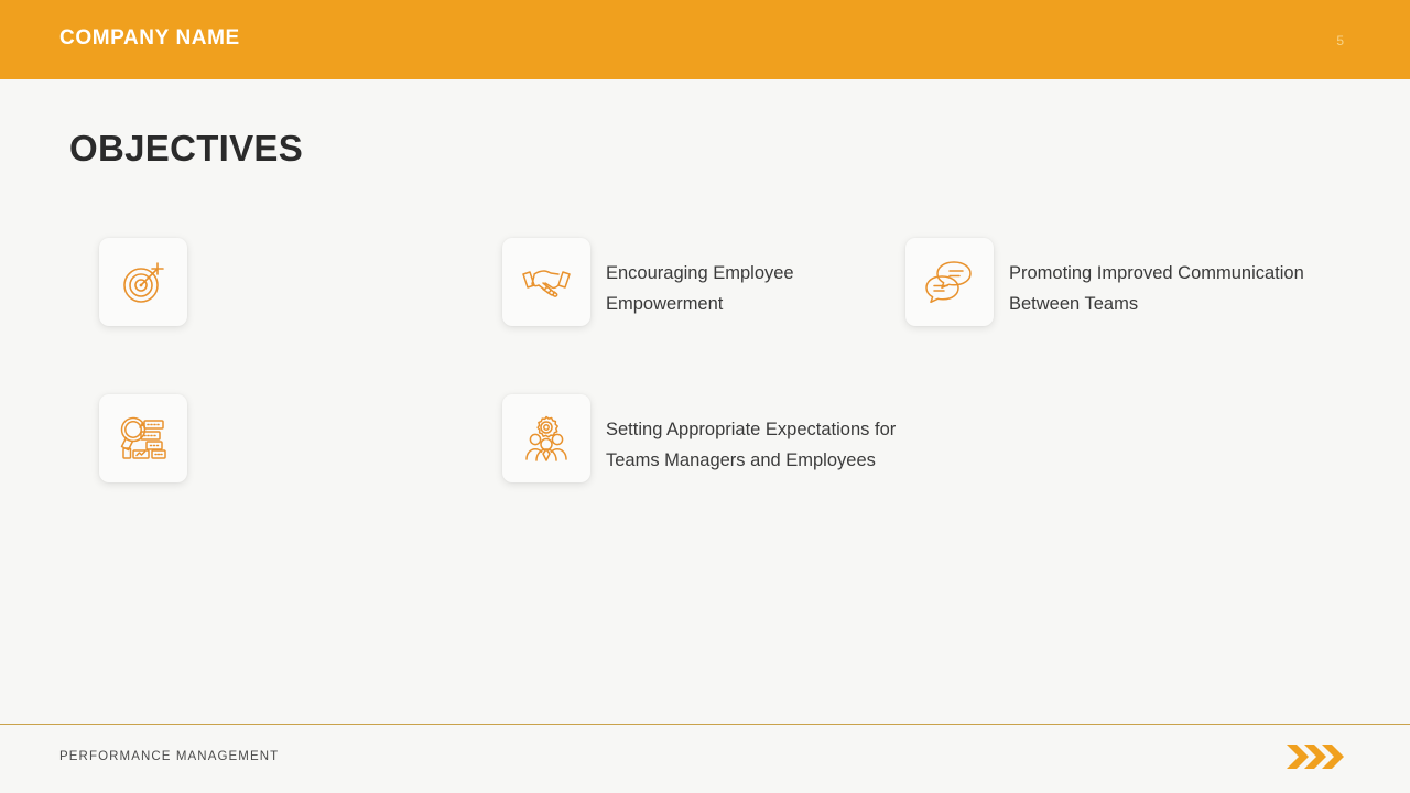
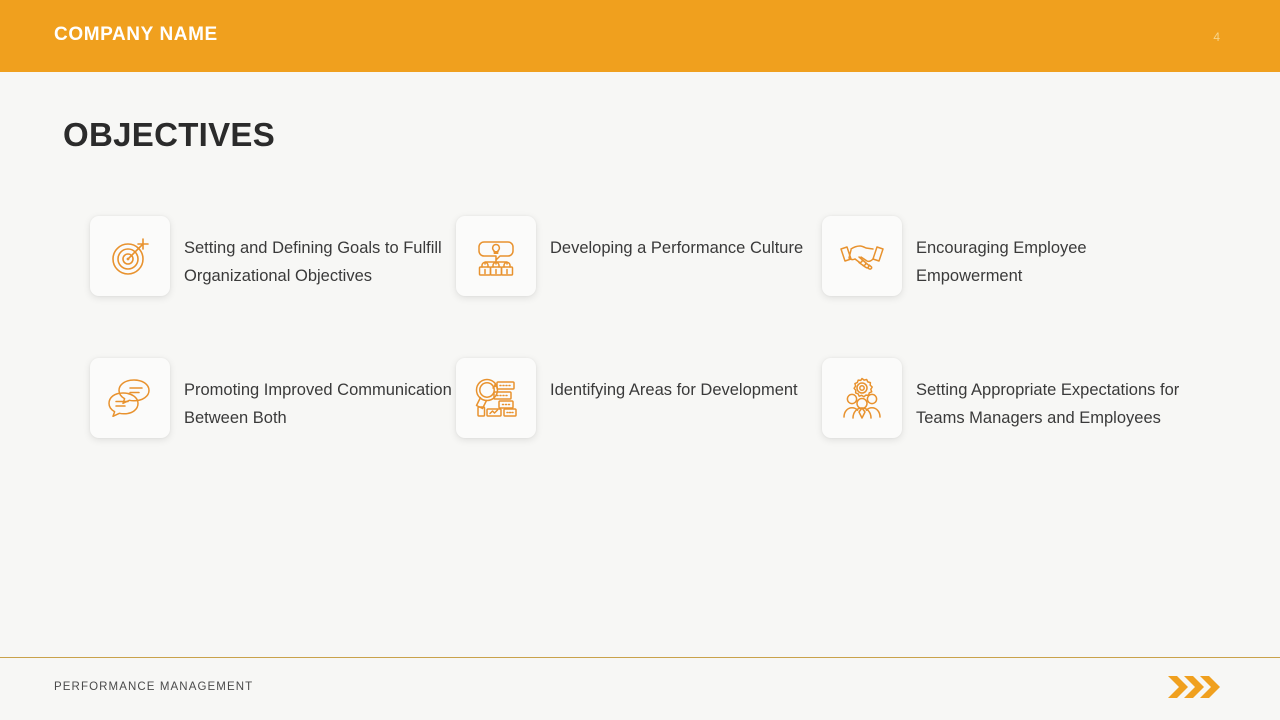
  COMPANY NAME
- 5
+ 4
  OBJECTIVES
+ Setting and Defining Goals to Fulfill Organizational Objectives
+ Developing a Performance Culture
  Encouraging Employee Empowerment
- Promoting Improved Communication Between Teams
+ Promoting Improved Communication Between Both
+ Identifying Areas for Development
  Setting Appropriate Expectations for Teams Managers and Employees
  PERFORMANCE MANAGEMENT
